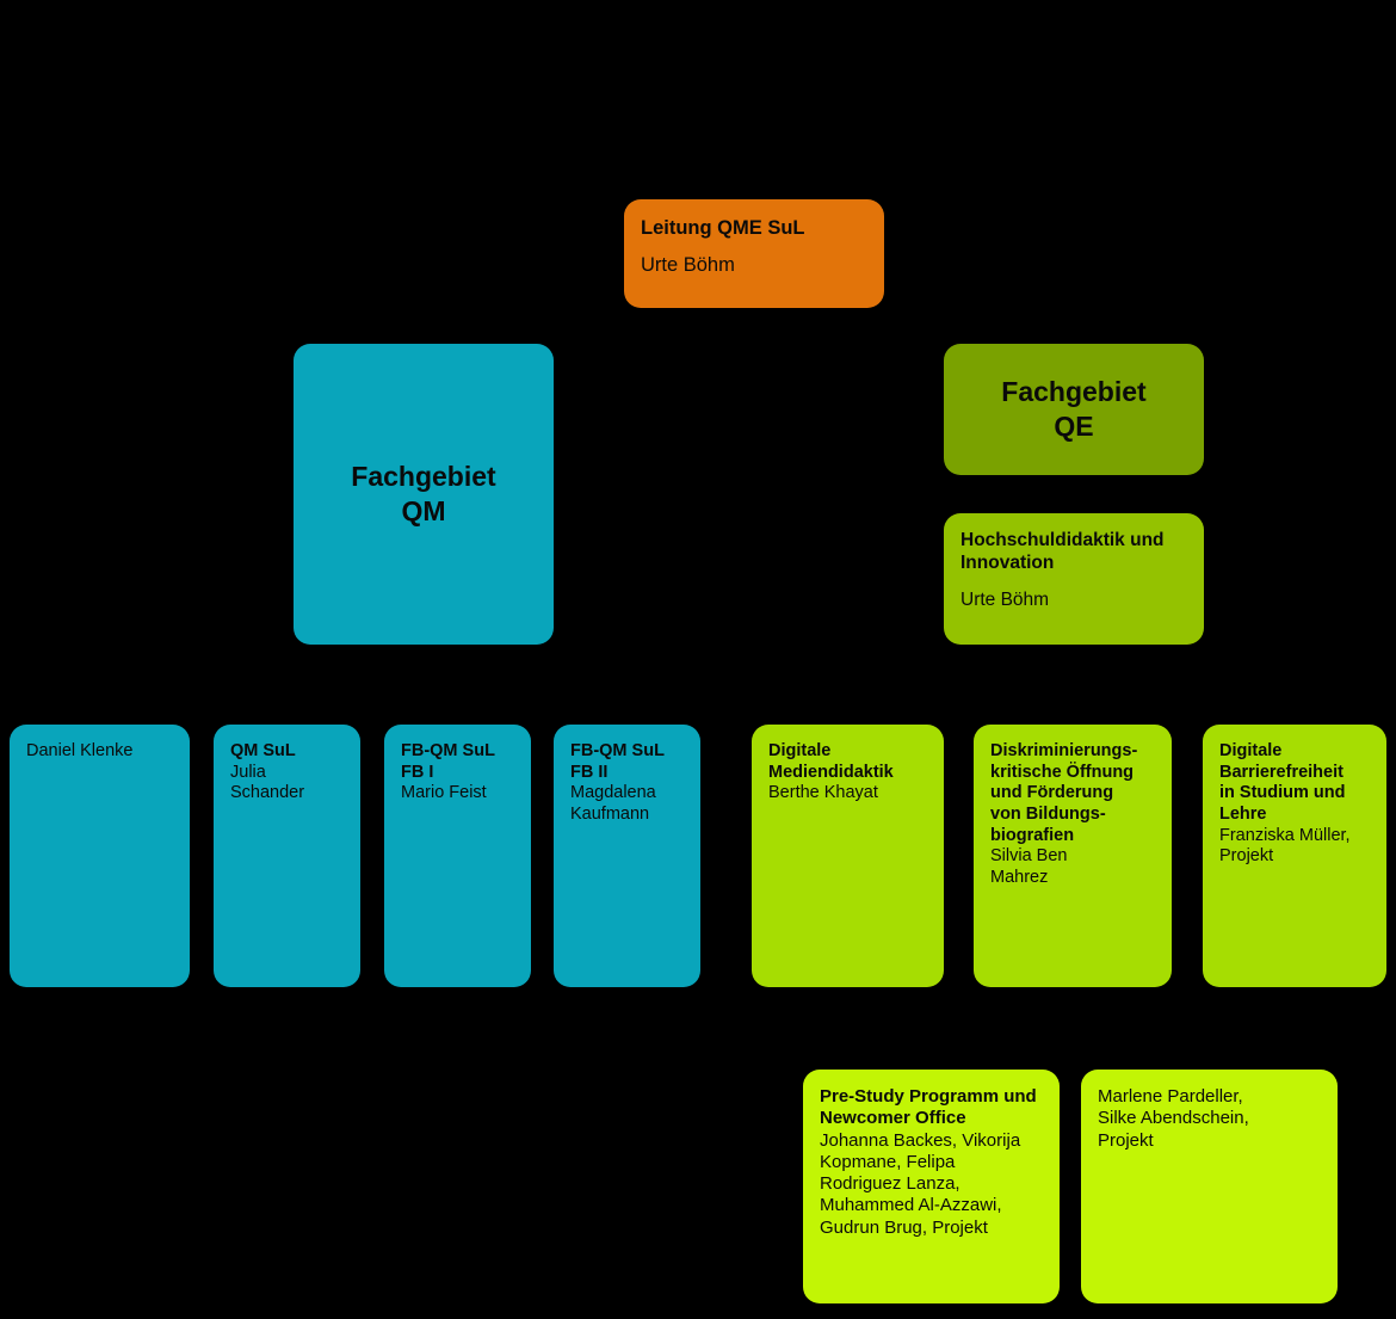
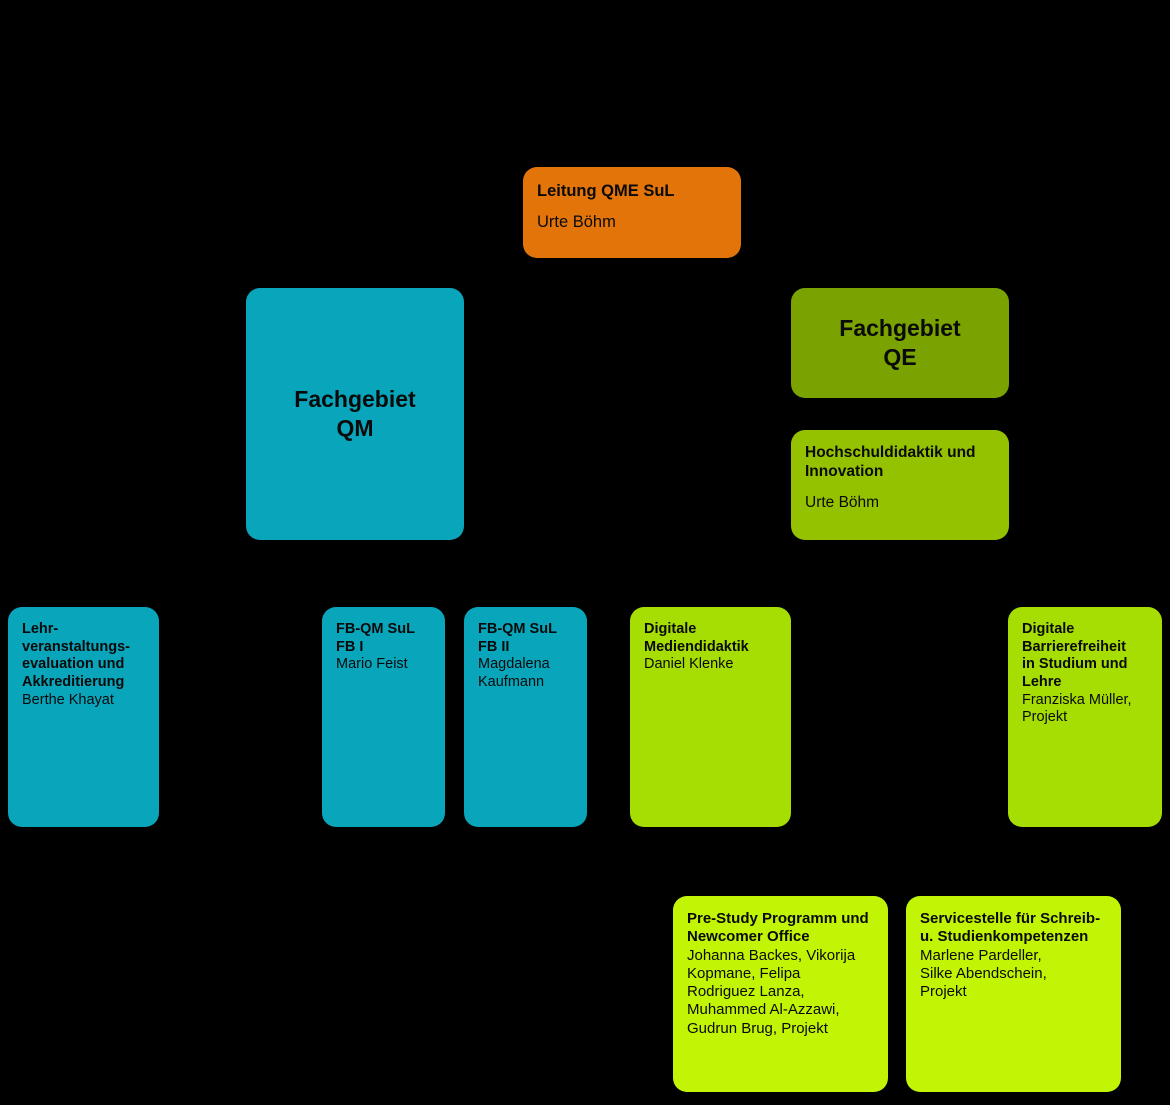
  Leitung QME SuL
  Urte Böhm
  Fachgebiet
  QM
  Fachgebiet
  QE
  Hochschuldidaktik und
  Innovation
  Urte Böhm
+ Lehr-
+ veranstaltungs-
+ evaluation und
+ Akkreditierung
- Daniel Klenke
+ Berthe Khayat
- QM SuL
- Julia
- Schander
  FB-QM SuL
  FB I
  Mario Feist
  FB-QM SuL
  FB II
  Magdalena
  Kaufmann
  Digitale
  Mediendidaktik
- Berthe Khayat
+ Daniel Klenke
- Diskriminierungs-
- kritische Öffnung
- und Förderung
- von Bildungs-
- biografien
- Silvia Ben
- Mahrez
  Digitale
  Barrierefreiheit
  in Studium und
  Lehre
  Franziska Müller,
  Projekt
  Pre-Study Programm und
  Newcomer Office
  Johanna Backes, Vikorija
  Kopmane, Felipa
  Rodriguez Lanza,
  Muhammed Al-Azzawi,
  Gudrun Brug, Projekt
+ Servicestelle für Schreib-
+ u. Studienkompetenzen
  Marlene Pardeller,
  Silke Abendschein,
  Projekt
